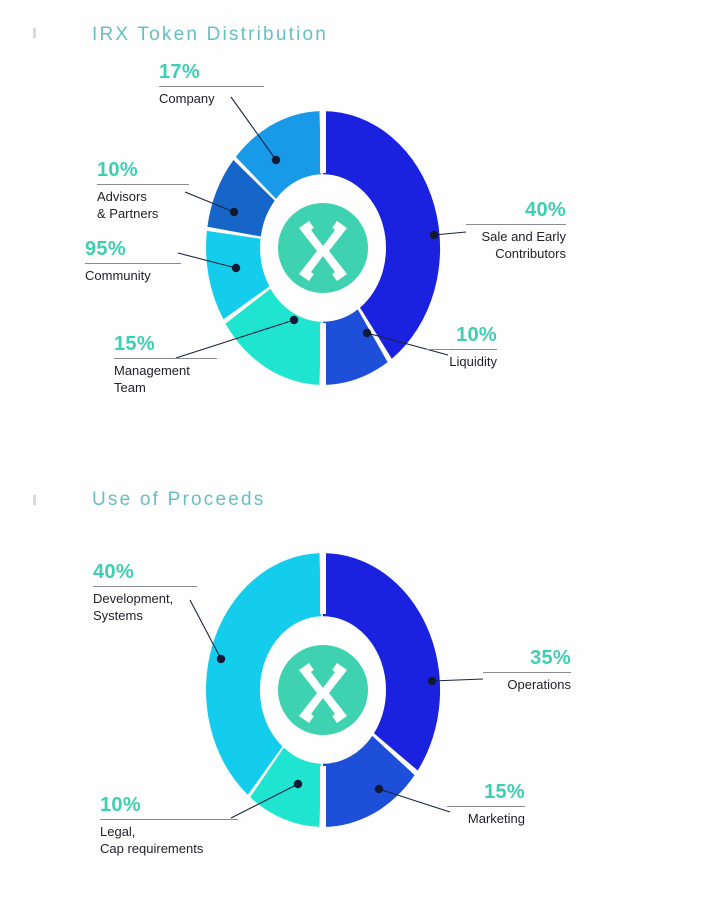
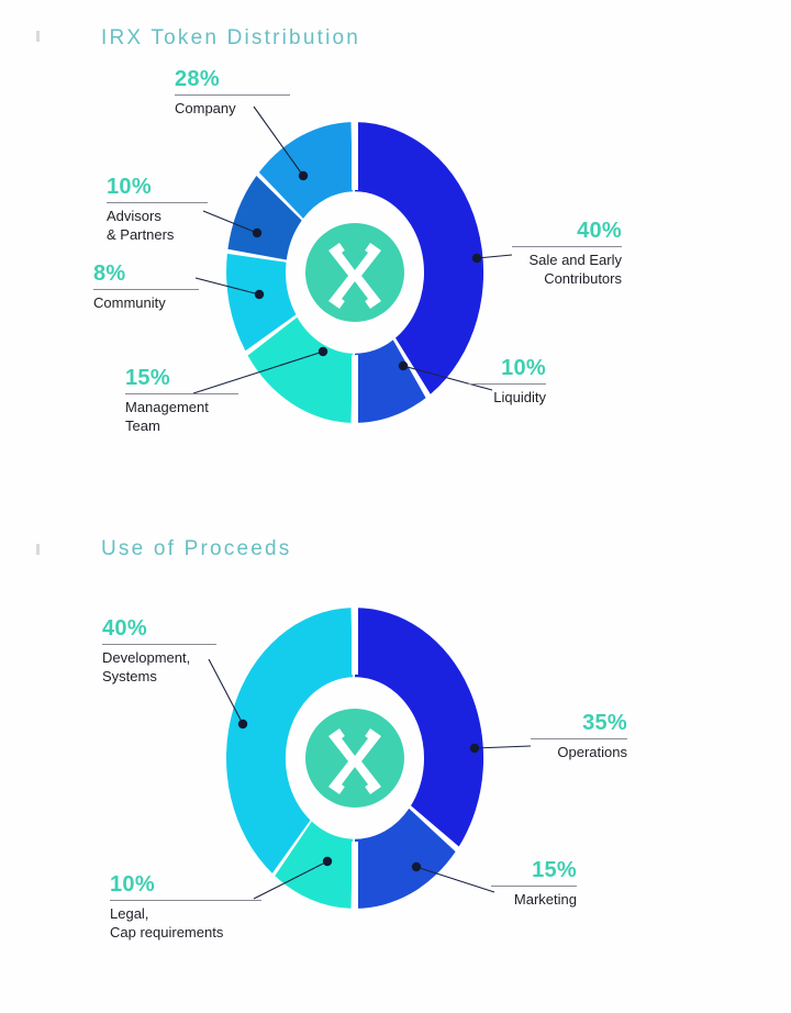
  IRX Token Distribution
- 17%
+ 28%
  Company
  10%
  Advisors
  & Partners
- 95%
+ 8%
  Community
  15%
  Management
  Team
  40%
  Sale and Early
  Contributors
  10%
  Liquidity
  Use of Proceeds
  40%
  Development,
  Systems
  10%
  Legal,
  Cap requirements
  35%
  Operations
  15%
  Marketing
